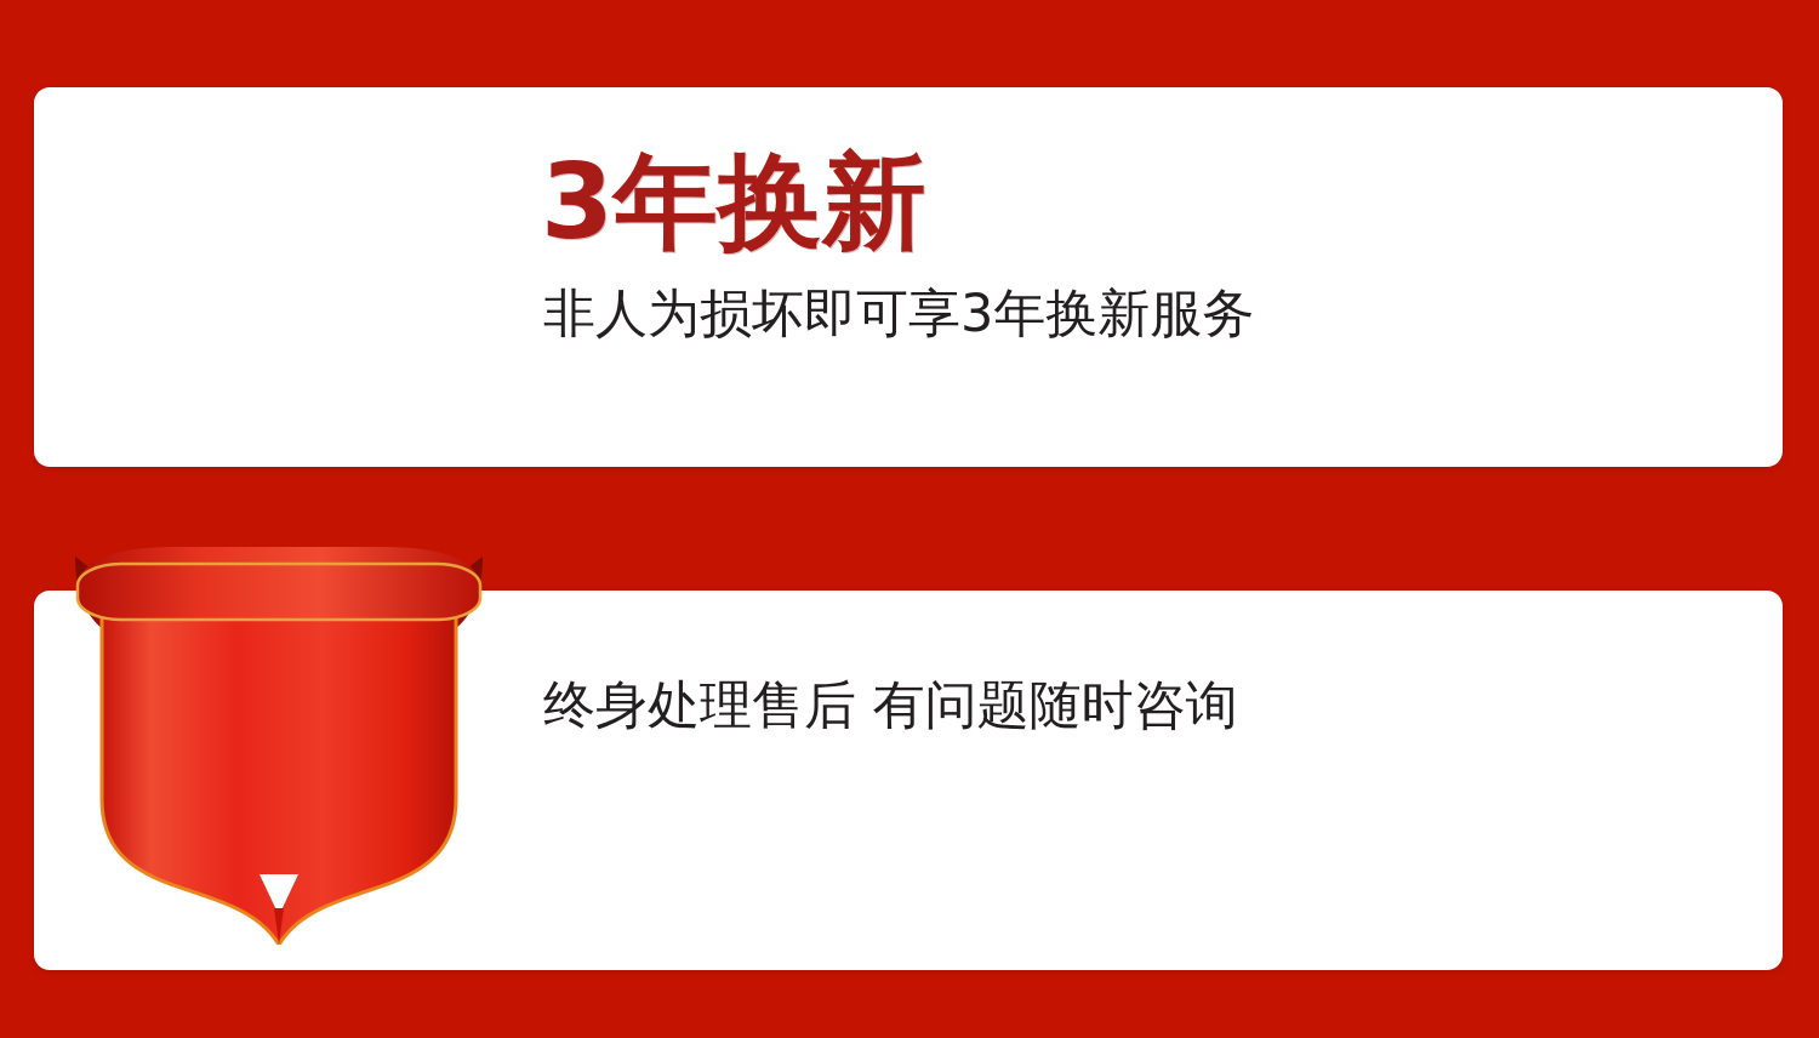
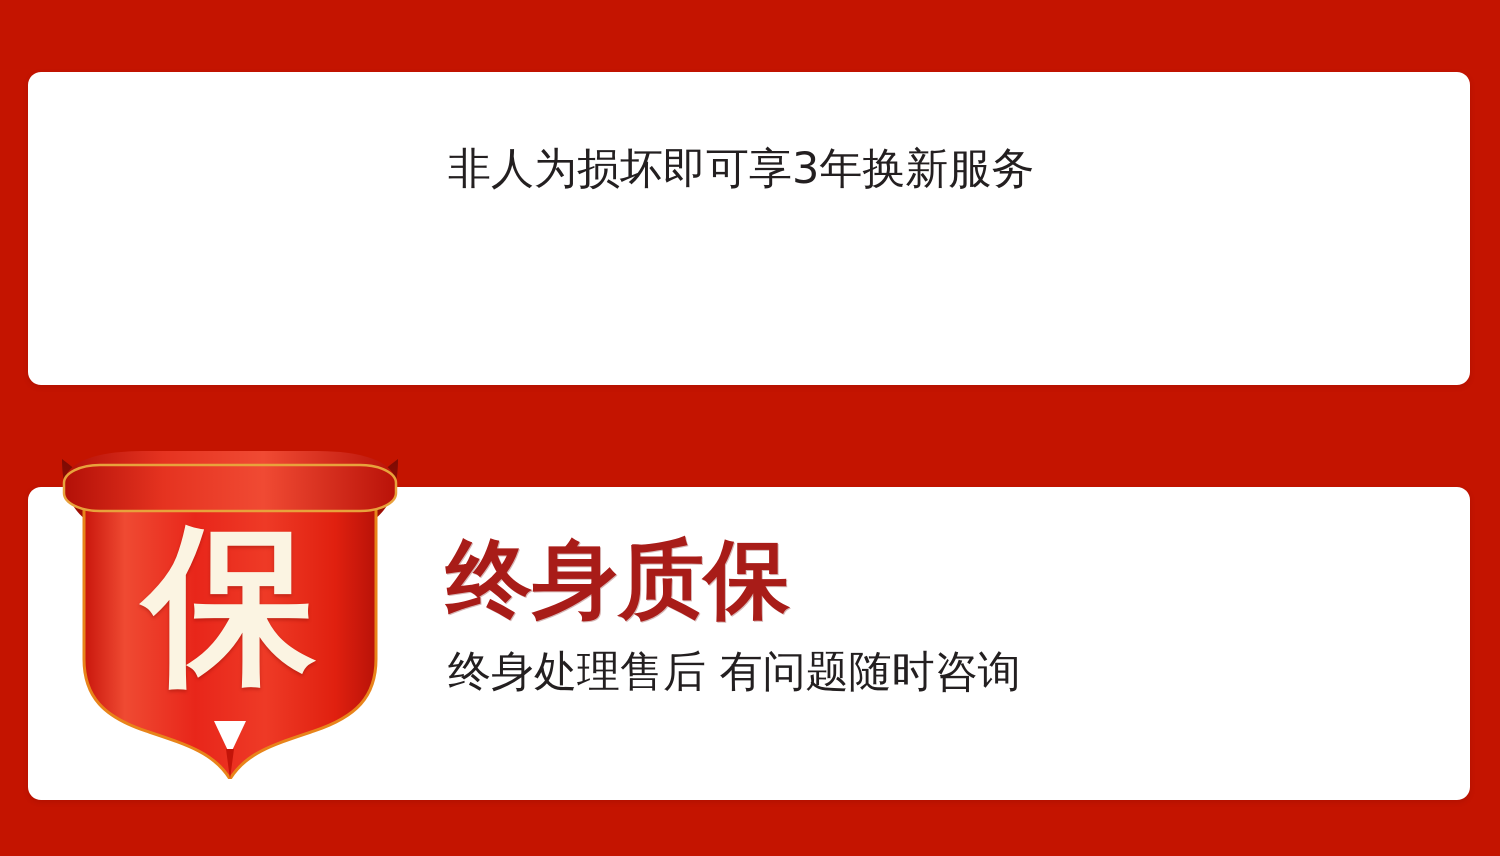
- 3年换新
  非人为损坏即可享3年换新服务
+ 保
+ 终身质保
  终身处理售后 有问题随时咨询
